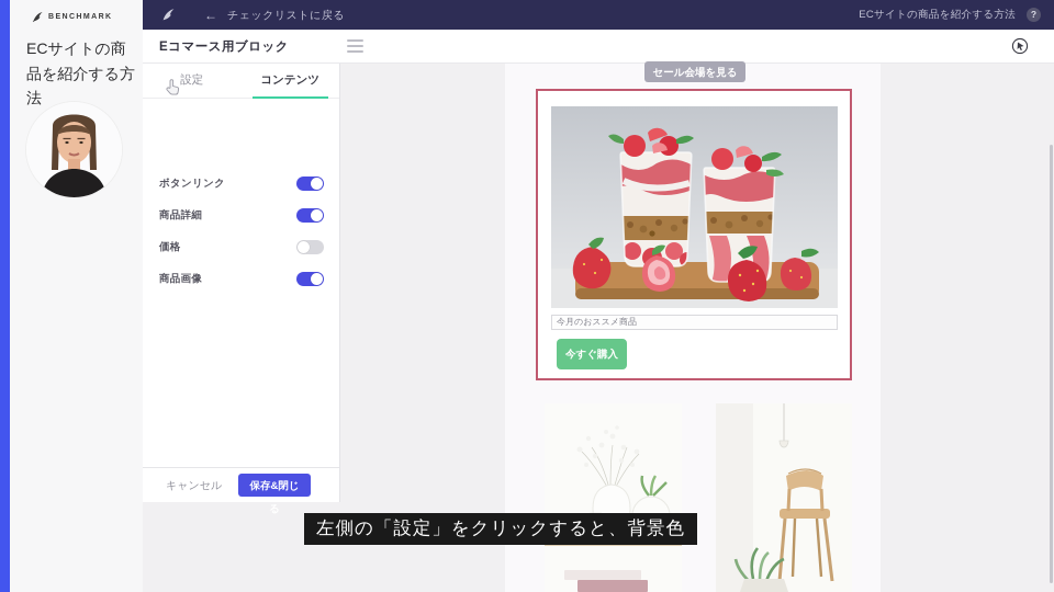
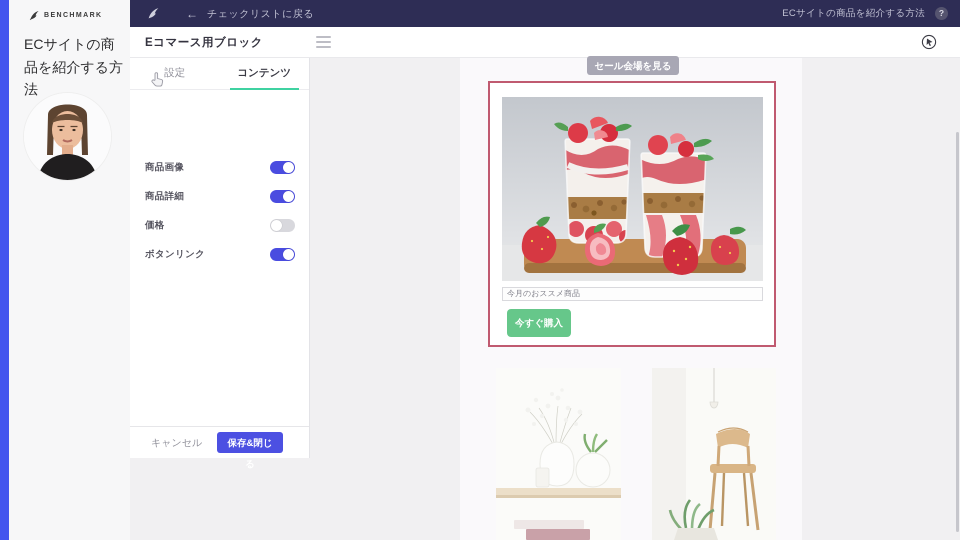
  ECサイトの商品を紹介する方法
  ←
  チェックリストに戻る
  ECサイトの商品を紹介する方法
  ?
  Eコマース用ブロック
  設定
  コンテンツ
- ボタンリンク
+ 商品画像
  商品詳細
  価格
- 商品画像
+ ボタンリンク
  キャンセル
  保存&閉じ
  セール会場を見る
  今月のおススメ商品
  今すぐ購入
- 左側の「設定」をクリックすると、背景色
